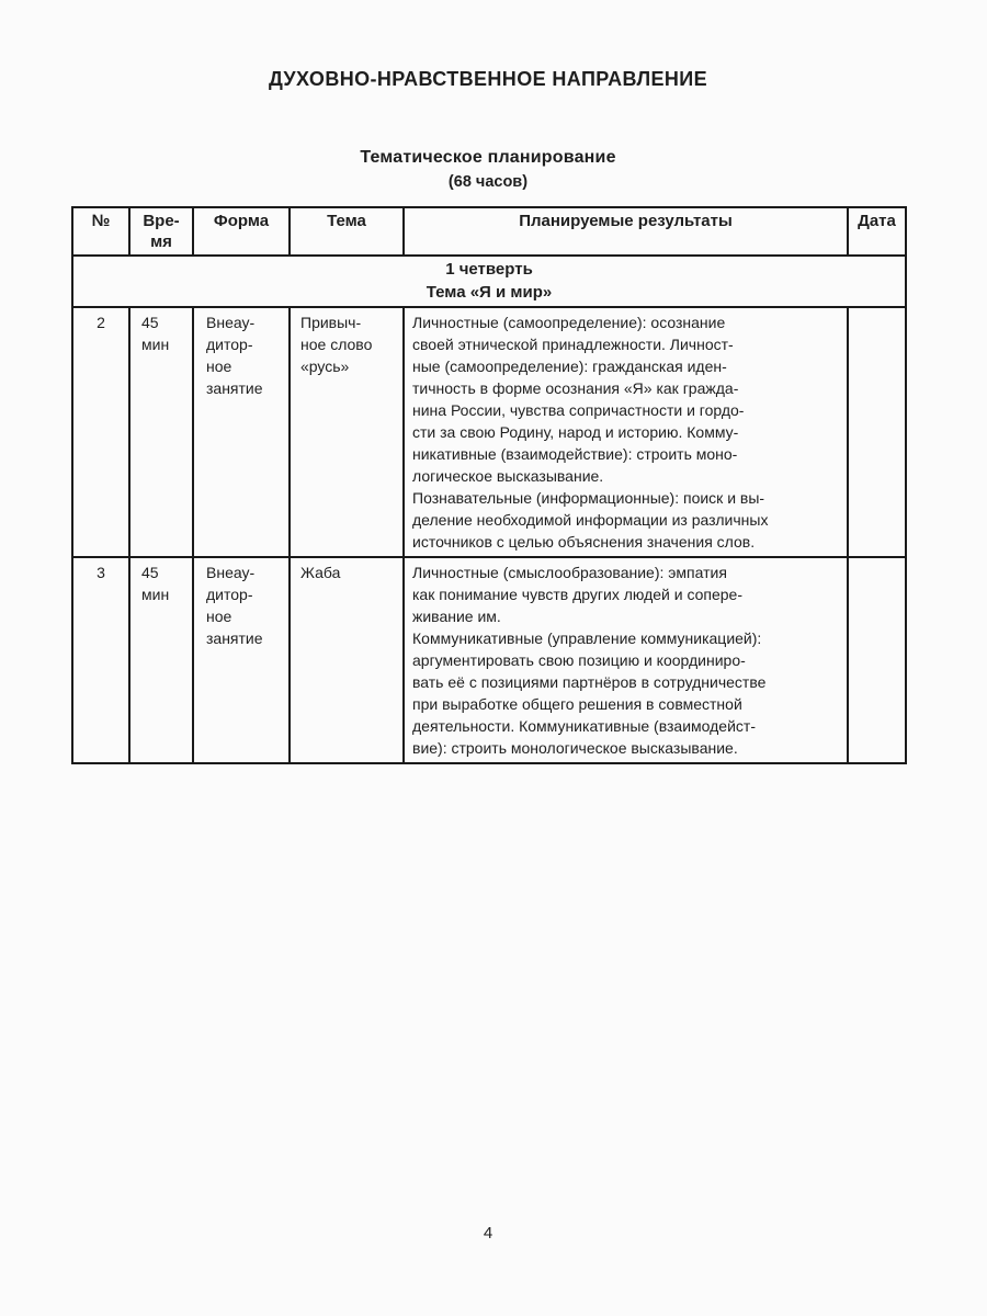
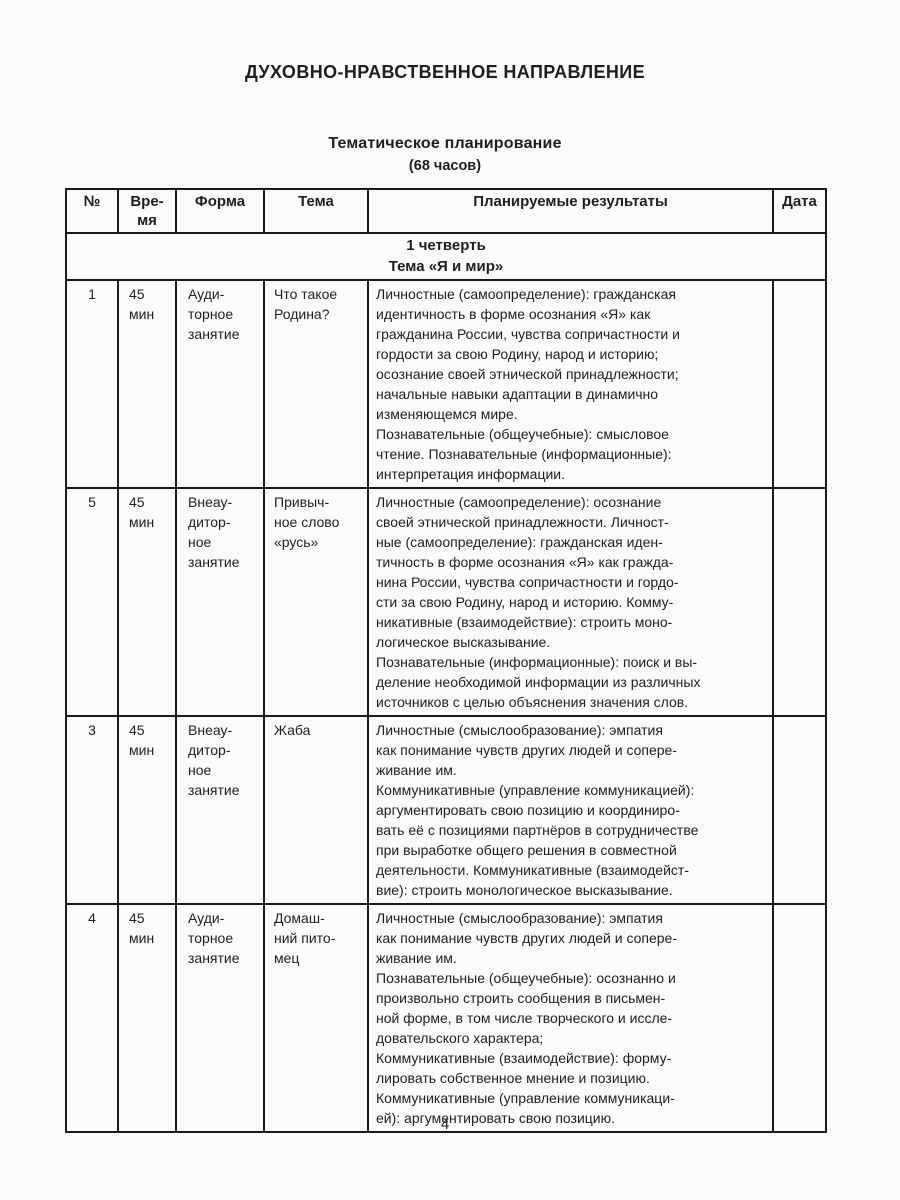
  ДУХОВНО-НРАВСТВЕННОЕ НАПРАВЛЕНИЕ
  Тематическое планирование
  (68 часов)
  №	Вре- мя	Форма	Тема	Планируемые результаты	Дата
  1 четверть Тема «Я и мир»
+ 1	45 мин	Ауди- торное занятие	Что такое Родина?	Личностные (самоопределение): гражданская идентичность в форме осознания «Я» как гражданина России, чувства сопричастности и гордости за свою Родину, народ и историю; осознание своей этнической принадлежности; начальные навыки адаптации в динамично изменяющемся мире. Познавательные (общеучебные): смысловое чтение. Познавательные (информационные): интерпретация информации.
- 2	45 мин	Внеау- дитор- ное занятие	Привыч- ное слово «русь»	Личностные (самоопределение): осознание своей этнической принадлежности. Личност- ные (самоопределение): гражданская иден- тичность в форме осознания «Я» как гражда- нина России, чувства сопричастности и гордо- сти за свою Родину, народ и историю. Комму- никативные (взаимодействие): строить моно- логическое высказывание. Познавательные (информационные): поиск и вы- деление необходимой информации из различных источников с целью объяснения значения слов.
+ 5	45 мин	Внеау- дитор- ное занятие	Привыч- ное слово «русь»	Личностные (самоопределение): осознание своей этнической принадлежности. Личност- ные (самоопределение): гражданская иден- тичность в форме осознания «Я» как гражда- нина России, чувства сопричастности и гордо- сти за свою Родину, народ и историю. Комму- никативные (взаимодействие): строить моно- логическое высказывание. Познавательные (информационные): поиск и вы- деление необходимой информации из различных источников с целью объяснения значения слов.
  3	45 мин	Внеау- дитор- ное занятие	Жаба	Личностные (смыслообразование): эмпатия как понимание чувств других людей и сопере- живание им. Коммуникативные (управление коммуникацией): аргументировать свою позицию и координиро- вать её с позициями партнёров в сотрудничестве при выработке общего решения в совместной деятельности. Коммуникативные (взаимодейст- вие): строить монологическое высказывание.
+ 4	45 мин	Ауди- торное занятие	Домаш- ний пито- мец	Личностные (смыслообразование): эмпатия как понимание чувств других людей и сопере- живание им. Познавательные (общеучебные): осознанно и произвольно строить сообщения в письмен- ной форме, в том числе творческого и иссле- довательского характера; Коммуникативные (взаимодействие): форму- лировать собственное мнение и позицию. Коммуникативные (управление коммуникаци- ей): аргументировать свою позицию.
  4
